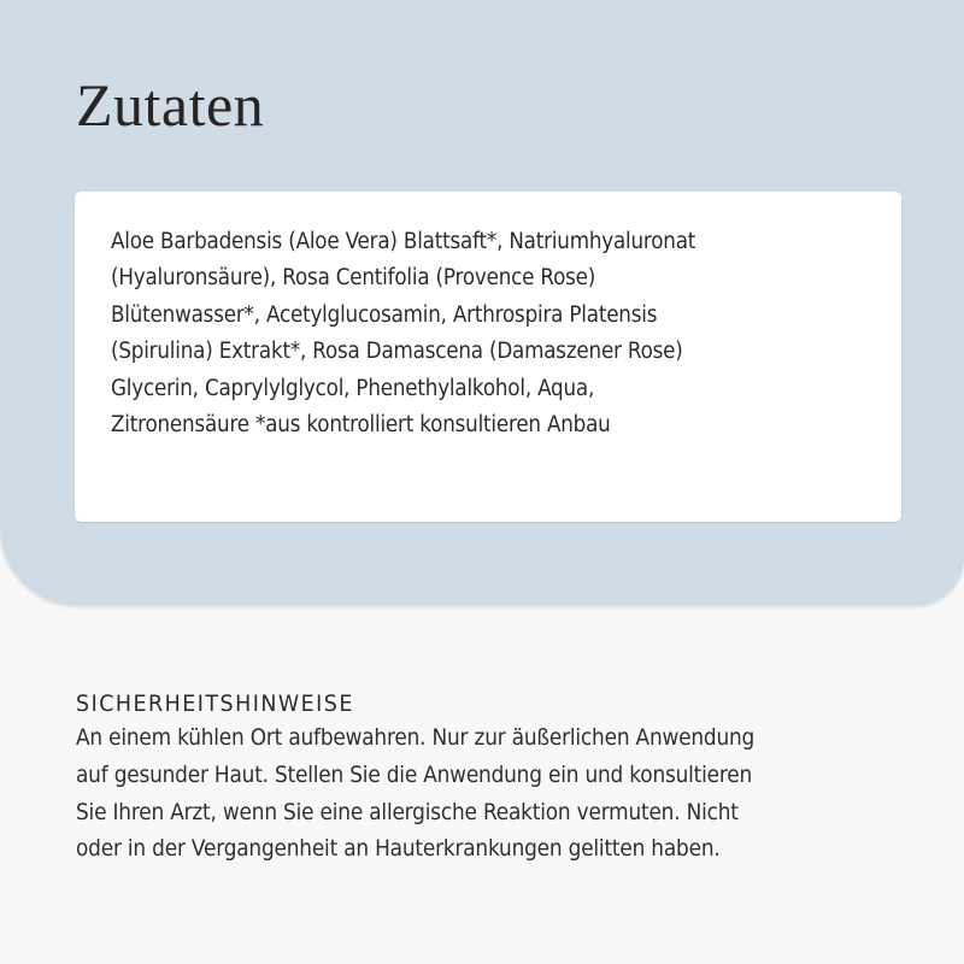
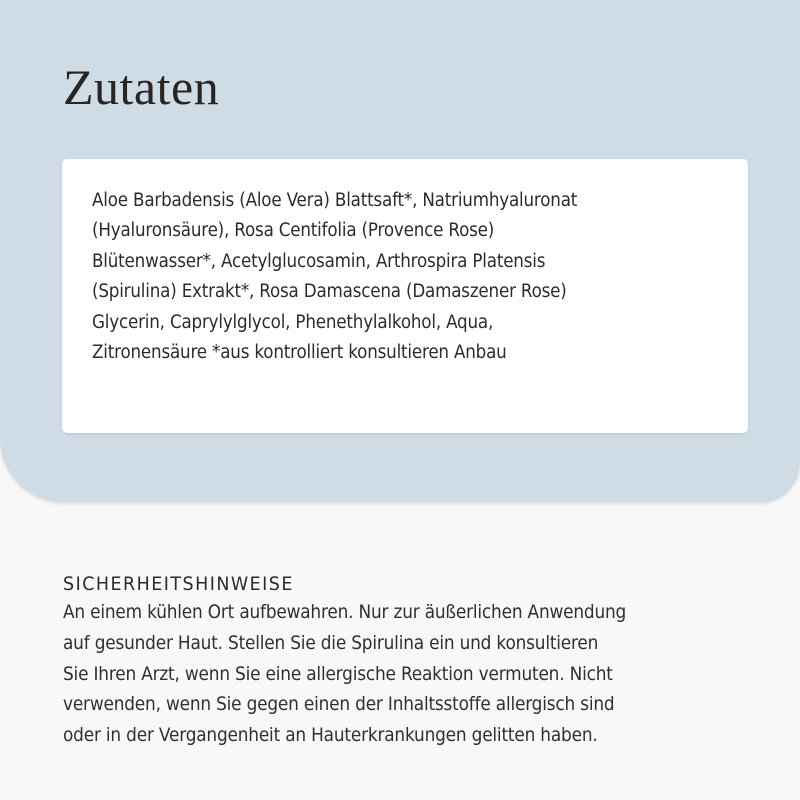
  Zutaten
  Aloe Barbadensis (Aloe Vera) Blattsaft*, Natriumhyaluronat
  (Hyaluronsäure), Rosa Centifolia (Provence Rose)
  Blütenwasser*, Acetylglucosamin, Arthrospira Platensis
  (Spirulina) Extrakt*, Rosa Damascena (Damaszener Rose)
  Glycerin, Caprylylglycol, Phenethylalkohol, Aqua,
  Zitronensäure *aus kontrolliert konsultieren Anbau
  SICHERHEITSHINWEISE
  An einem kühlen Ort aufbewahren. Nur zur äußerlichen Anwendung
- auf gesunder Haut. Stellen Sie die Anwendung ein und konsultieren
+ auf gesunder Haut. Stellen Sie die Spirulina ein und konsultieren
  Sie Ihren Arzt, wenn Sie eine allergische Reaktion vermuten. Nicht
+ verwenden, wenn Sie gegen einen der Inhaltsstoffe allergisch sind
  oder in der Vergangenheit an Hauterkrankungen gelitten haben.
